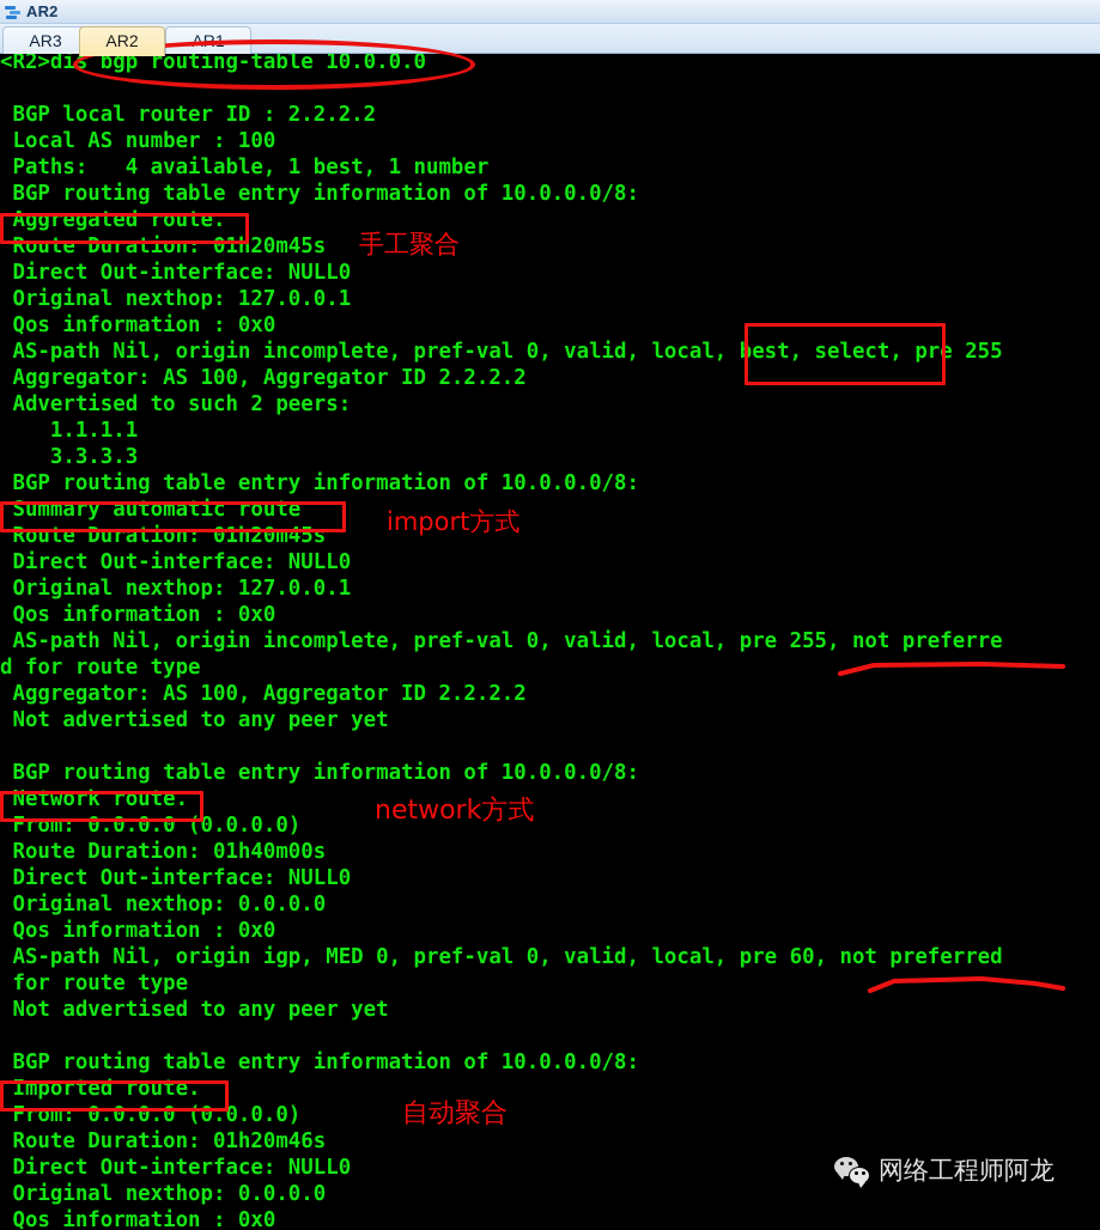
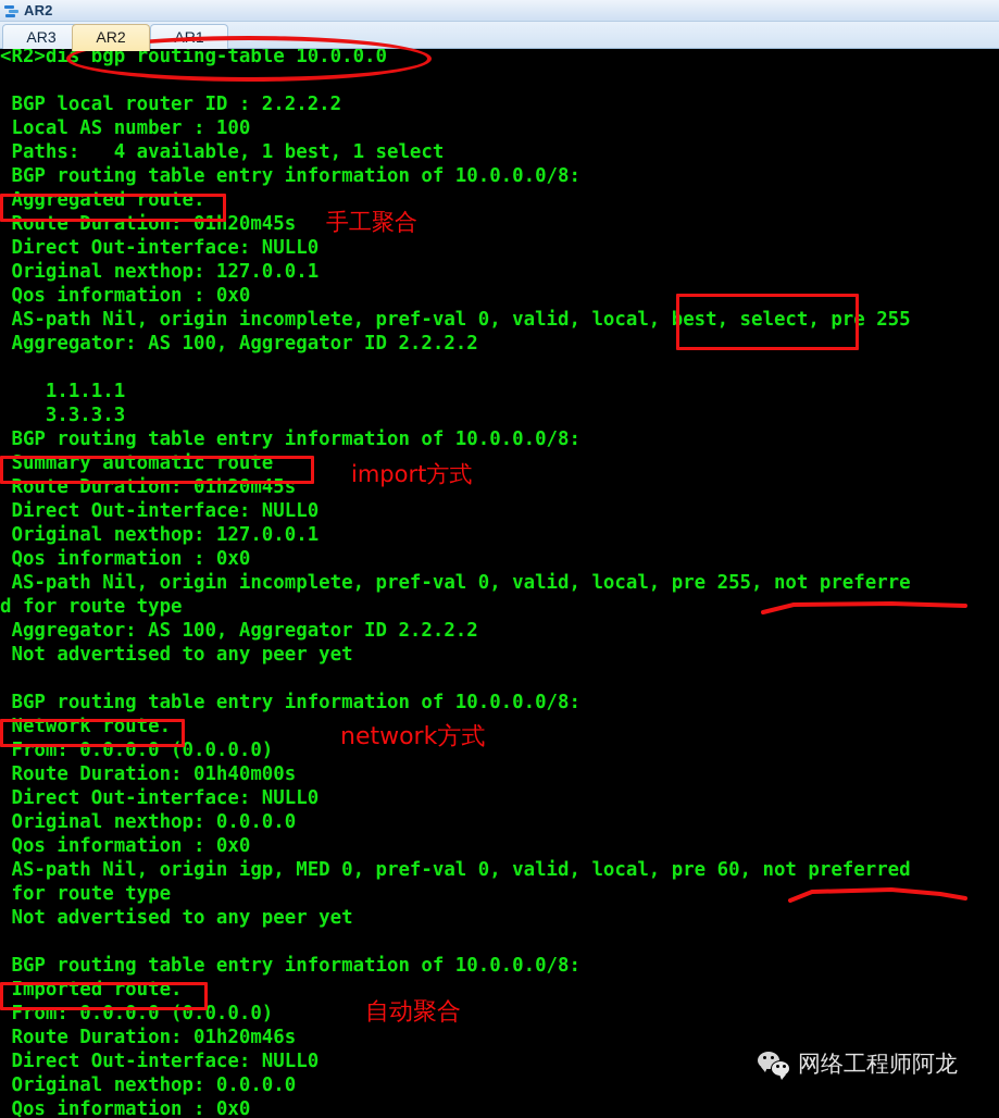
  AR2
  AR3
  AR2
  AR1
  <R2>dis bgp routing-table 10.0.0.0
  BGP local router ID : 2.2.2.2
  Local AS number : 100
- Paths: 4 available, 1 best, 1 number
+ Paths: 4 available, 1 best, 1 select
  BGP routing table entry information of 10.0.0.0/8:
  Aggregated route.
  Route Duration: 01h20m45s
  Direct Out-interface: NULL0
  Original nexthop: 127.0.0.1
  Qos information : 0x0
  AS-path Nil, origin incomplete, pref-val 0, valid, local, best, select, pre 255
  Aggregator: AS 100, Aggregator ID 2.2.2.2
- Advertised to such 2 peers:
  1.1.1.1
  3.3.3.3
  BGP routing table entry information of 10.0.0.0/8:
  Summary automatic route
  Route Duration: 01h20m45s
  Direct Out-interface: NULL0
  Original nexthop: 127.0.0.1
  Qos information : 0x0
  AS-path Nil, origin incomplete, pref-val 0, valid, local, pre 255, not preferre
  d for route type
  Aggregator: AS 100, Aggregator ID 2.2.2.2
  Not advertised to any peer yet
  BGP routing table entry information of 10.0.0.0/8:
  Network route.
  From: 0.0.0.0 (0.0.0.0)
  Route Duration: 01h40m00s
  Direct Out-interface: NULL0
  Original nexthop: 0.0.0.0
  Qos information : 0x0
  AS-path Nil, origin igp, MED 0, pref-val 0, valid, local, pre 60, not preferred
  for route type
  Not advertised to any peer yet
  BGP routing table entry information of 10.0.0.0/8:
  Imported route.
  From: 0.0.0.0 (0.0.0.0)
  Route Duration: 01h20m46s
  Direct Out-interface: NULL0
  Original nexthop: 0.0.0.0
  Qos information : 0x0
  手工聚合
  import方式
  network方式
  自动聚合
  网络工程师阿龙
